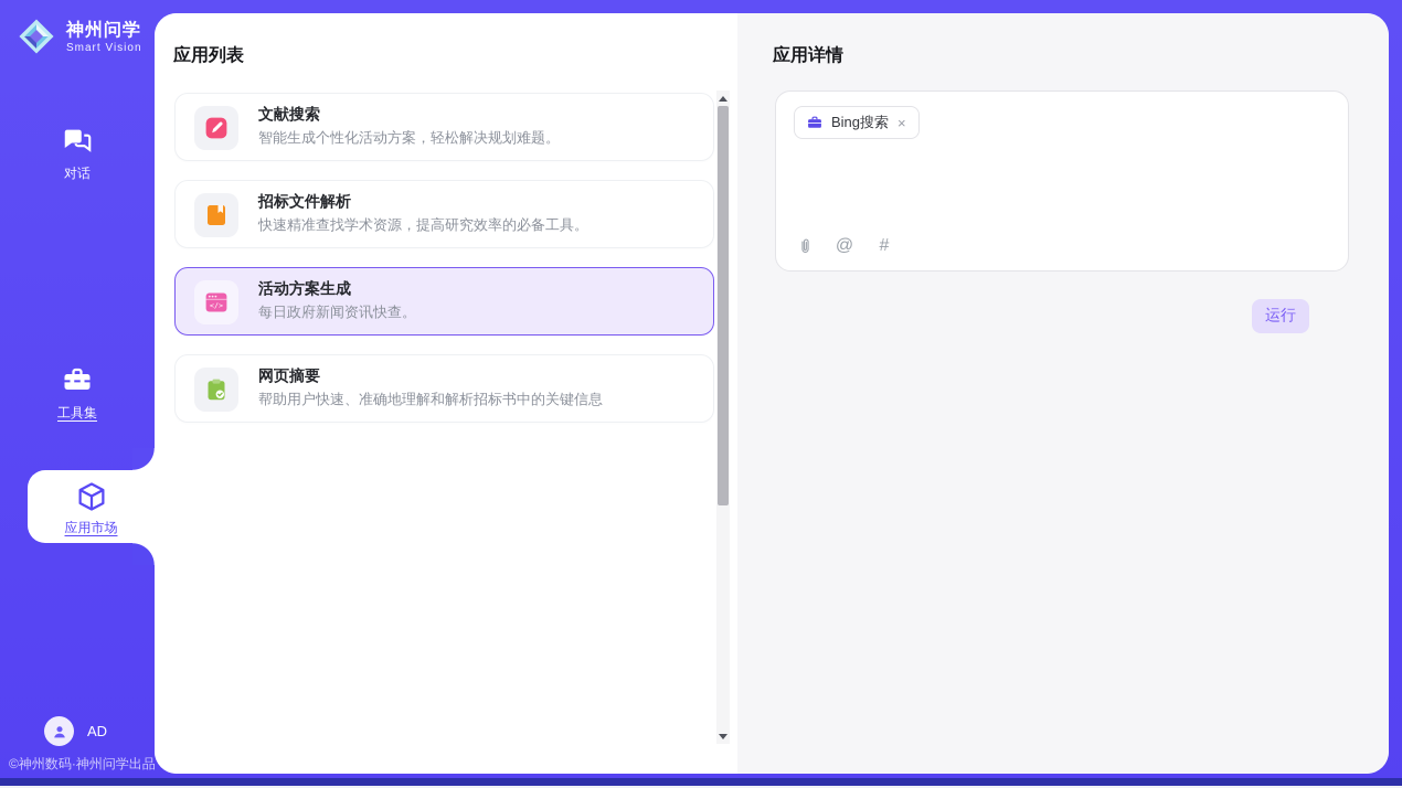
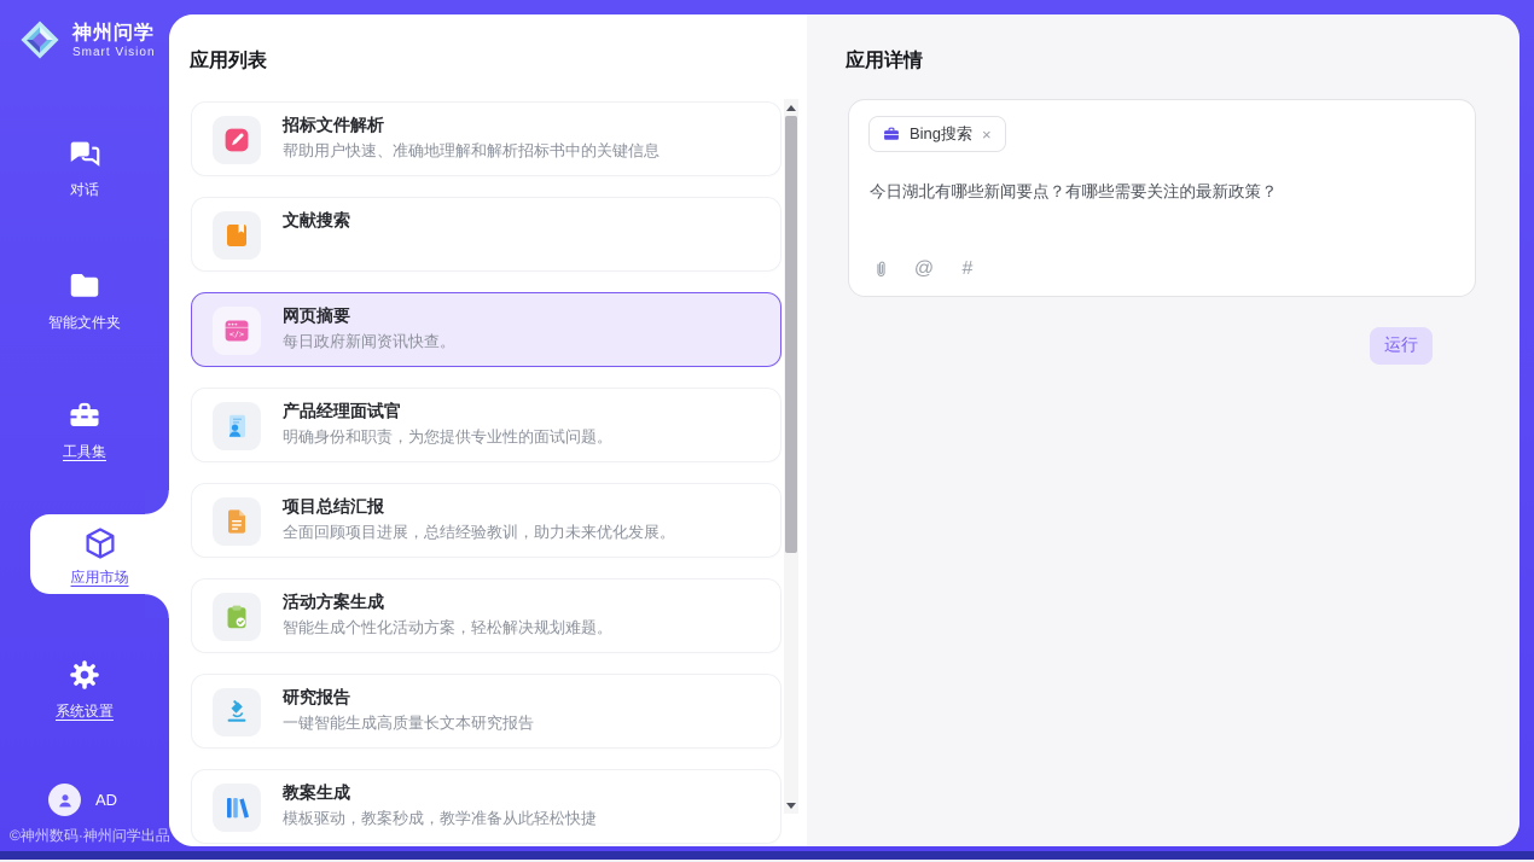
  神州问学
  Smart Vision
  对话
+ 智能文件夹
  工具集
  应用市场
+ 系统设置
  AD
  ©神州数码·神州问学出品
  应用列表
- 文献搜索
+ 招标文件解析
- 智能生成个性化活动方案，轻松解决规划难题。
+ 帮助用户快速、准确地理解和解析招标书中的关键信息
- 招标文件解析
+ 文献搜索
- 快速精准查找学术资源，提高研究效率的必备工具。
  </>
- 活动方案生成
+ 网页摘要
  每日政府新闻资讯快查。
+ 产品经理面试官
+ 明确身份和职责，为您提供专业性的面试问题。
+ 项目总结汇报
+ 全面回顾项目进展，总结经验教训，助力未来优化发展。
- 网页摘要
+ 活动方案生成
- 帮助用户快速、准确地理解和解析招标书中的关键信息
+ 智能生成个性化活动方案，轻松解决规划难题。
+ 研究报告
+ 一键智能生成高质量长文本研究报告
+ 教案生成
+ 模板驱动，教案秒成，教学准备从此轻松快捷
  应用详情
  Bing搜索
  ×
+ 今日湖北有哪些新闻要点？有哪些需要关注的最新政策？
  @
  #
  运行
